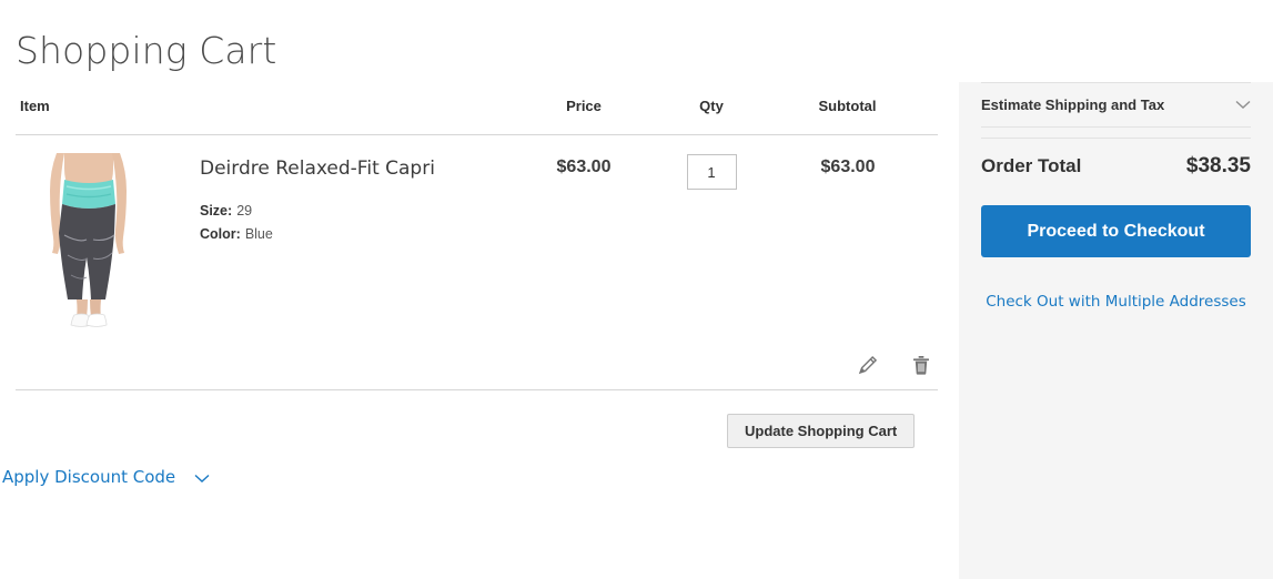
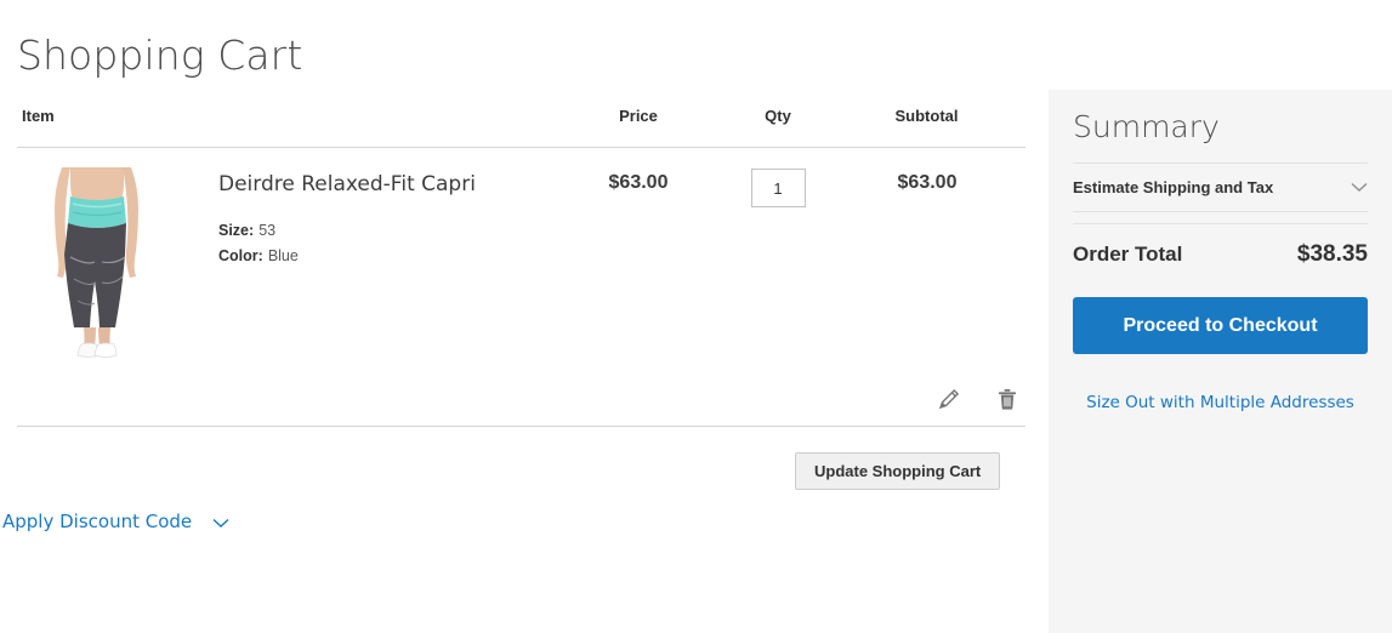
  Shopping Cart
  Item	Price	Qty	Subtotal
- 	Deirdre Relaxed-Fit Capri Size: 29 Color: Blue	$63.00	1	$63.00
+ 	Deirdre Relaxed-Fit Capri Size: 53 Color: Blue	$63.00	1	$63.00
  Update Shopping Cart
  Apply Discount Code
+ Summary
  Estimate Shipping and Tax
  Order Total
  $38.35
  Proceed to Checkout
- Check Out with Multiple Addresses
+ Size Out with Multiple Addresses
